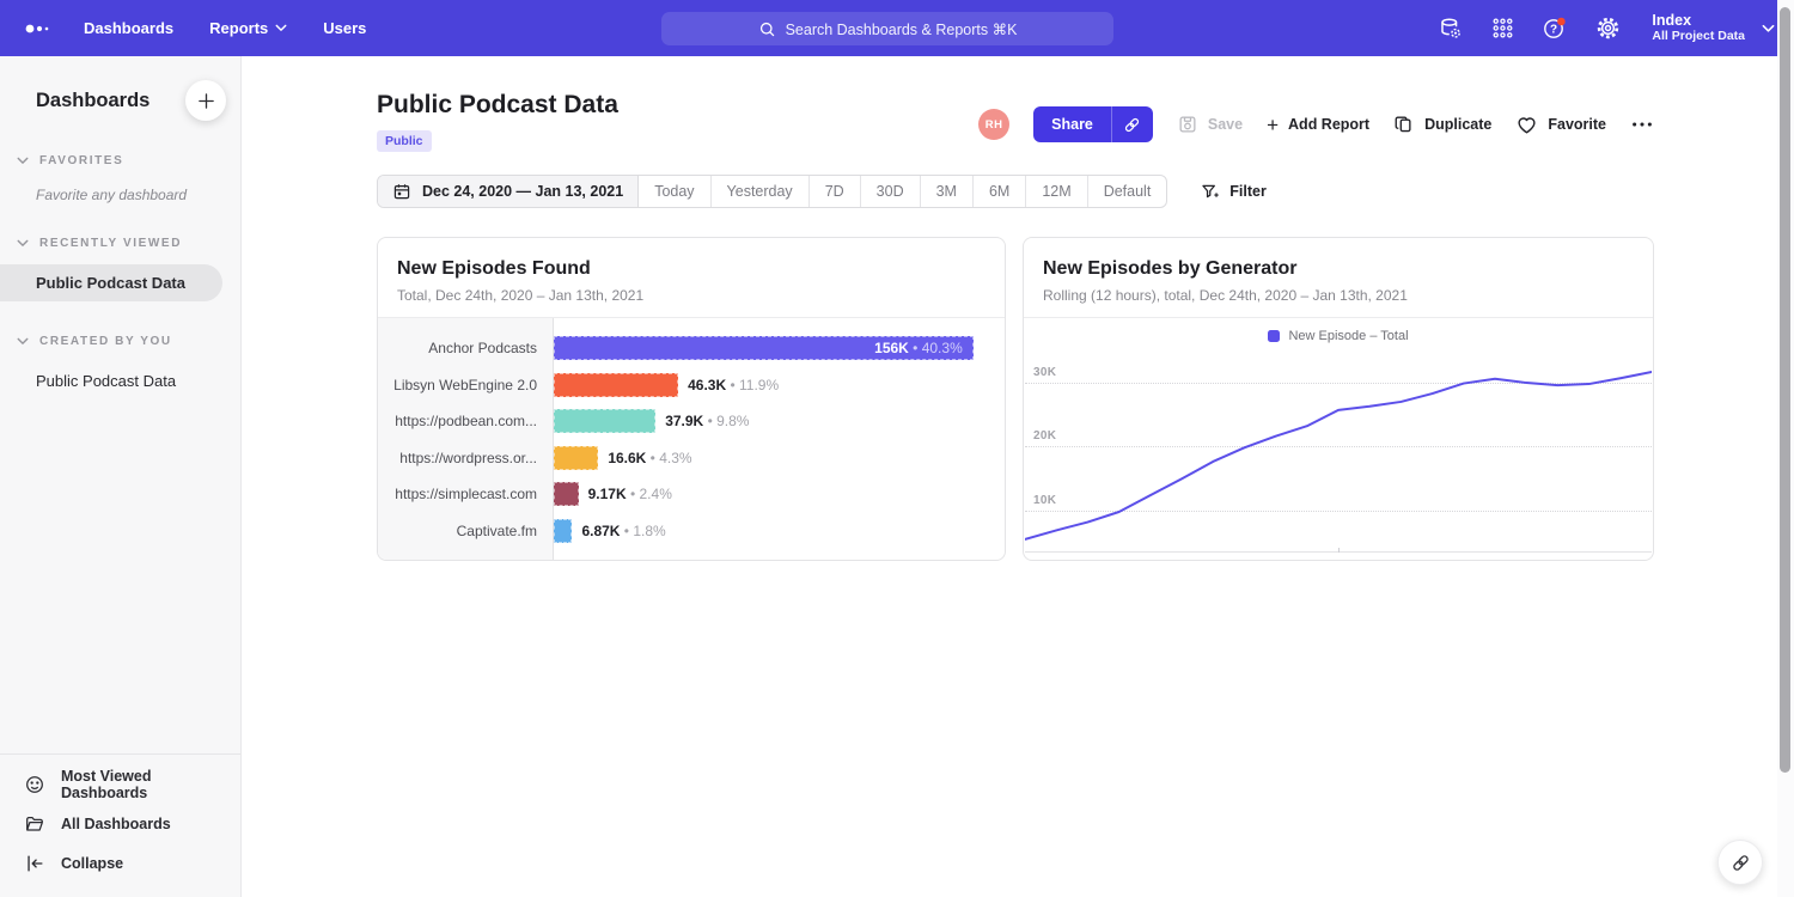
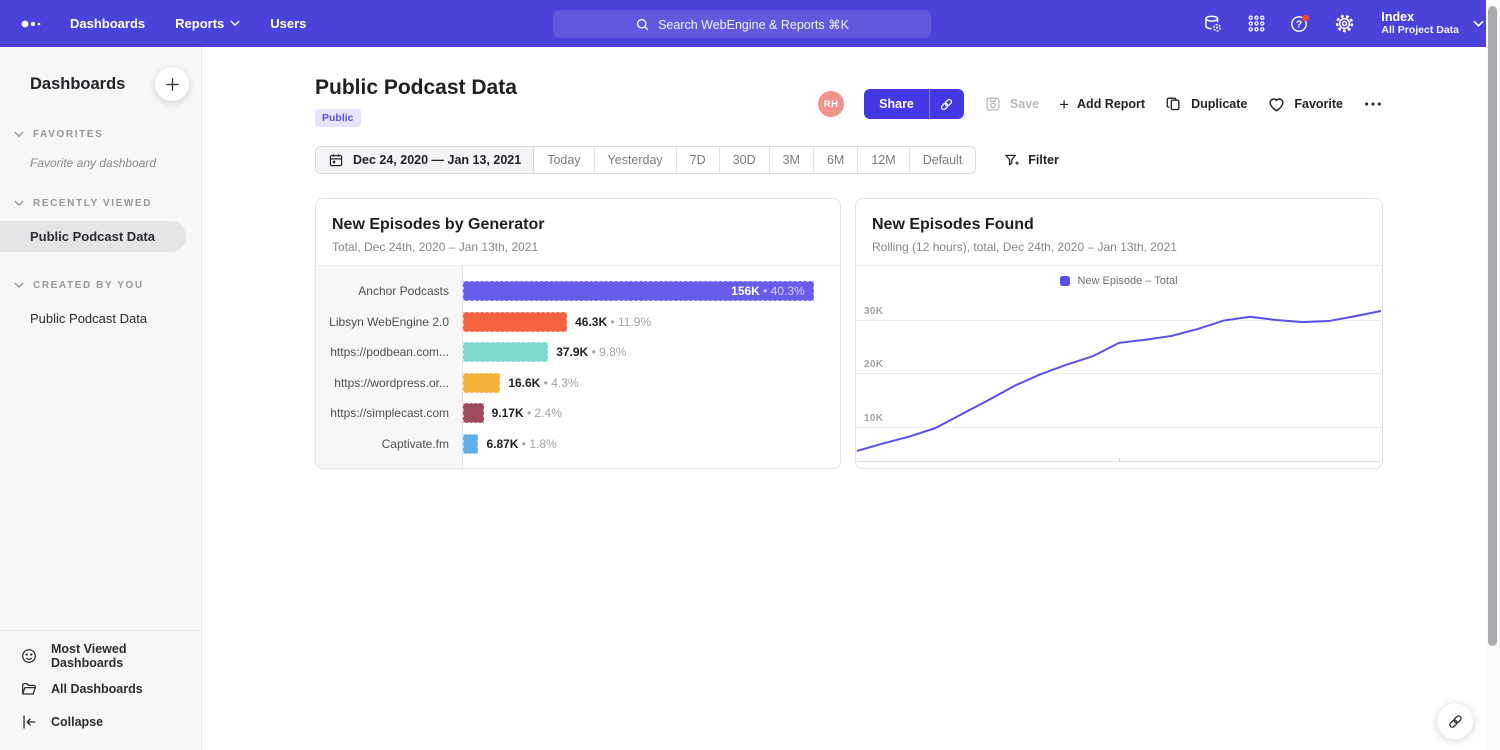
  Dashboards
  Reports
  Users
- Search Dashboards & Reports ⌘K
+ Search WebEngine & Reports ⌘K
  ?
  Index
  All Project Data
  Dashboards
  FAVORITES
  Favorite any dashboard
  RECENTLY VIEWED
  Public Podcast Data
  CREATED BY YOU
  Public Podcast Data
  Most Viewed Dashboards
  All Dashboards
  Collapse
  Public Podcast Data
  Public
  RH
  Share
  Save
  +
  Add Report
  Duplicate
  Favorite
  Dec 24, 2020 — Jan 13, 2021
  Today
  Yesterday
  7D
  30D
  3M
  6M
  12M
  Default
  Filter
- New Episodes Found
+ New Episodes by Generator
  Total, Dec 24th, 2020 – Jan 13th, 2021
  Anchor Podcasts
  156K • 40.3%
  Libsyn WebEngine 2.0
  46.3K • 11.9%
  https://podbean.com...
  37.9K • 9.8%
  https://wordpress.or...
  16.6K • 4.3%
  https://simplecast.com
  9.17K • 2.4%
  Captivate.fm
  6.87K • 1.8%
- New Episodes by Generator
+ New Episodes Found
  Rolling (12 hours), total, Dec 24th, 2020 – Jan 13th, 2021
  New Episode – Total
  10K
  20K
  30K
